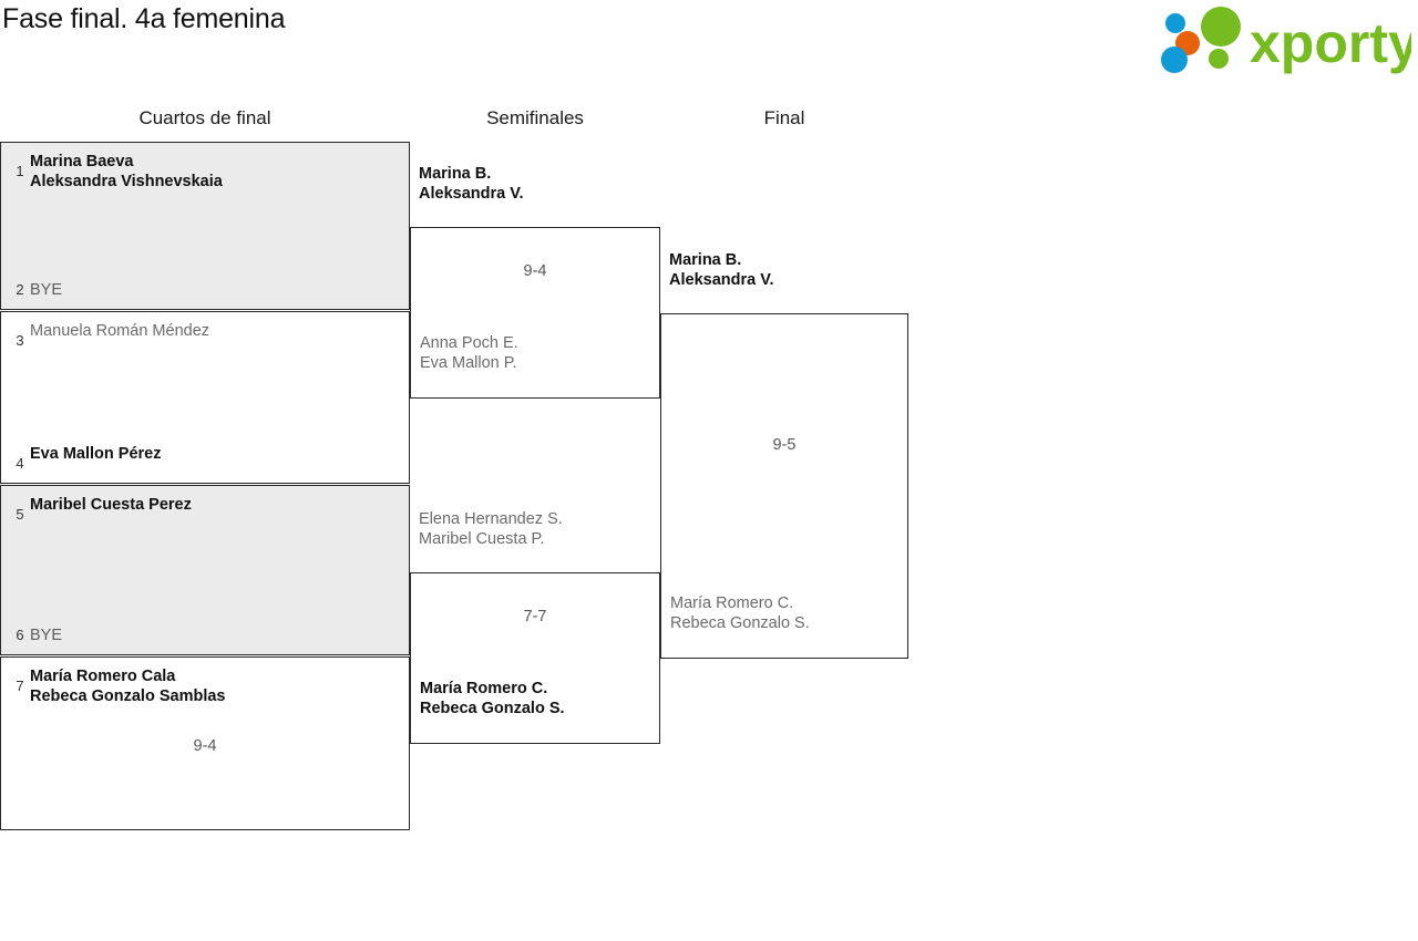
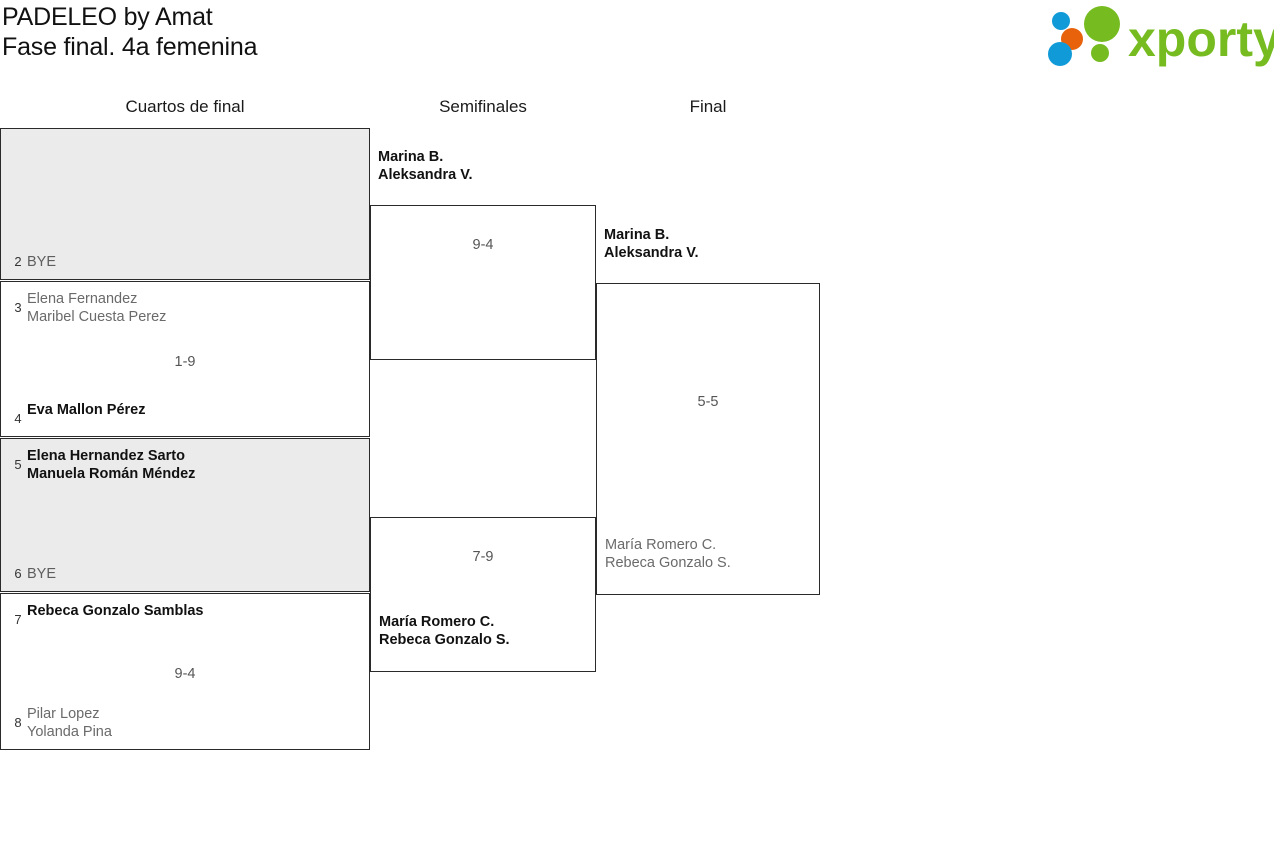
+ PADELEO by Amat
  Fase final. 4a femenina
  xporty
  Cuartos de final
  Semifinales
  Final
- 1
- Marina Baeva
- Aleksandra Vishnevskaia
  2
  BYE
  3
+ Elena Fernandez
- Manuela Román Méndez
+ Maribel Cuesta Perez
+ 1-9
  4
  Eva Mallon Pérez
  5
+ Elena Hernandez Sarto
- Maribel Cuesta Perez
+ Manuela Román Méndez
  6
  BYE
  7
- María Romero Cala
  Rebeca Gonzalo Samblas
  9-4
+ 8
+ Pilar Lopez
+ Yolanda Pina
  Marina B.
  Aleksandra V.
  9-4
- Anna Poch E.
- Eva Mallon P.
- Elena Hernandez S.
- Maribel Cuesta P.
- 7-7
+ 7-9
  María Romero C.
  Rebeca Gonzalo S.
  Marina B.
  Aleksandra V.
- 9-5
+ 5-5
  María Romero C.
  Rebeca Gonzalo S.
